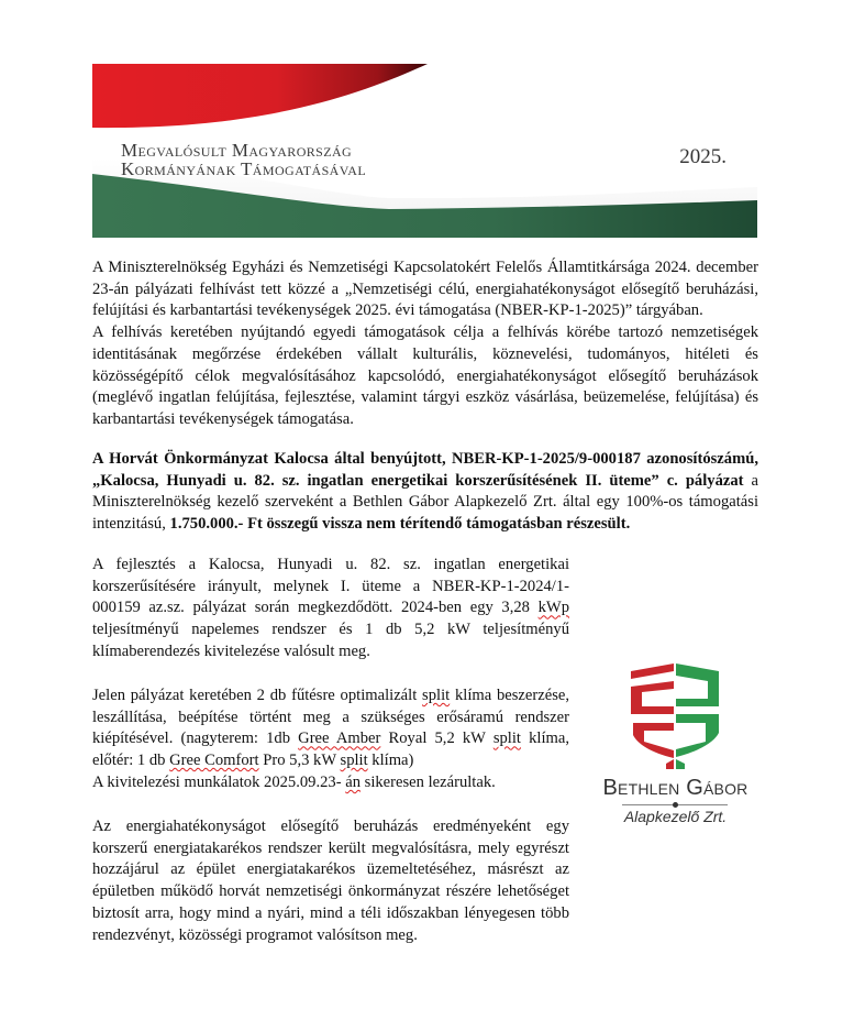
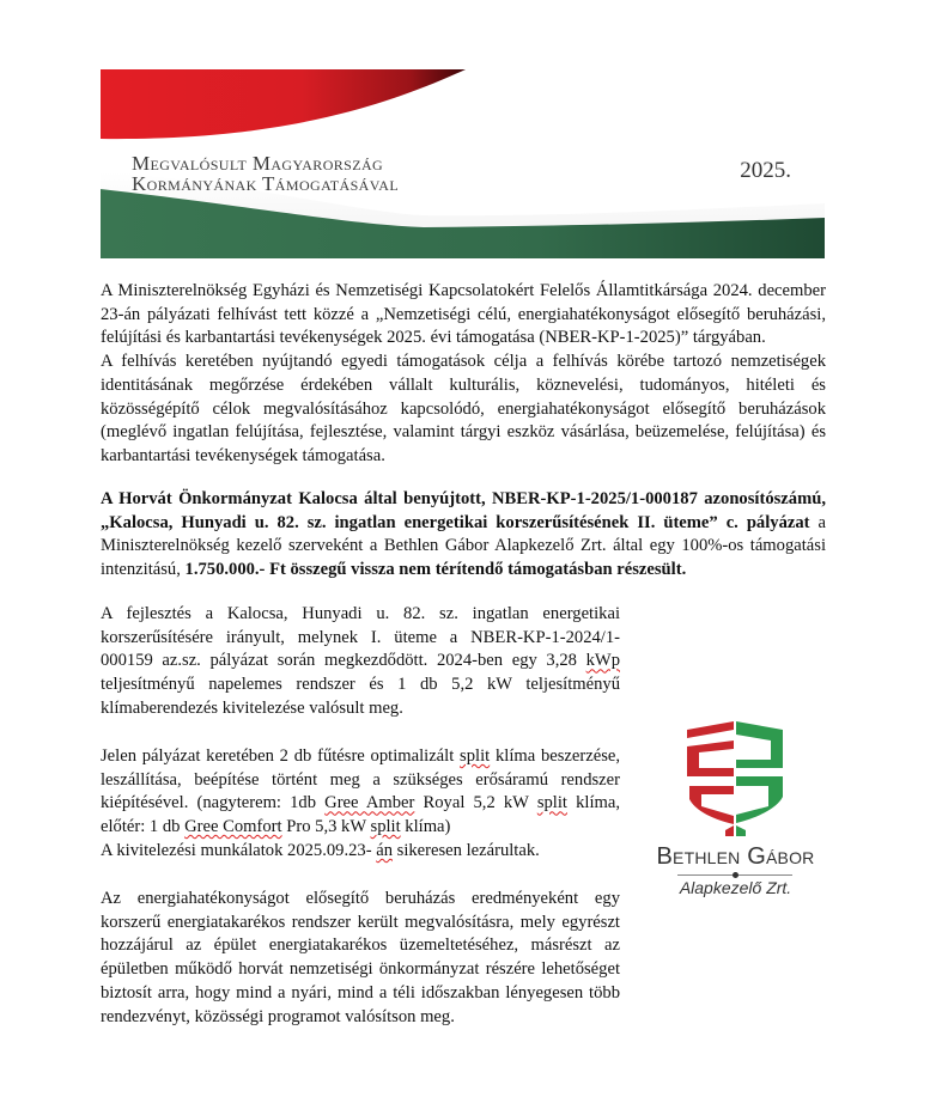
  Megvalósult Magyarország
  Kormányának Támogatásával
  2025.
  A Miniszterelnökség Egyházi és Nemzetiségi Kapcsolatokért Felelős Államtitkársága 2024. december
  23-án pályázati felhívást tett közzé a „Nemzetiségi célú, energiahatékonyságot elősegítő beruházási,
  felújítási és karbantartási tevékenységek 2025. évi támogatása (NBER-KP-1-2025)” tárgyában.
  A felhívás keretében nyújtandó egyedi támogatások célja a felhívás körébe tartozó nemzetiségek
  identitásának megőrzése érdekében vállalt kulturális, köznevelési, tudományos, hitéleti és
  közösségépítő célok megvalósításához kapcsolódó, energiahatékonyságot elősegítő beruházások
  (meglévő ingatlan felújítása, fejlesztése, valamint tárgyi eszköz vásárlása, beüzemelése, felújítása) és
  karbantartási tevékenységek támogatása.
- A Horvát Önkormányzat Kalocsa által benyújtott, NBER-KP-1-2025/9-000187 azonosítószámú,
+ A Horvát Önkormányzat Kalocsa által benyújtott, NBER-KP-1-2025/1-000187 azonosítószámú,
  „Kalocsa, Hunyadi u. 82. sz. ingatlan energetikai korszerűsítésének II. üteme” c. pályázat a
  Miniszterelnökség kezelő szerveként a Bethlen Gábor Alapkezelő Zrt. által egy 100%-os támogatási
  intenzitású, 1.750.000.- Ft összegű vissza nem térítendő támogatásban részesült.
  A fejlesztés a Kalocsa, Hunyadi u. 82. sz. ingatlan energetikai
  korszerűsítésére irányult, melynek I. üteme a NBER-KP-1-2024/1-
  000159 az.sz. pályázat során megkezdődött. 2024-ben egy 3,28 kWp
  teljesítményű napelemes rendszer és 1 db 5,2 kW teljesítményű
  klímaberendezés kivitelezése valósult meg.
  Jelen pályázat keretében 2 db fűtésre optimalizált split klíma beszerzése,
  leszállítása, beépítése történt meg a szükséges erősáramú rendszer
  kiépítésével. (nagyterem: 1db Gree Amber Royal 5,2 kW split klíma,
  előtér: 1 db Gree Comfort Pro 5,3 kW split klíma)
  A kivitelezési munkálatok 2025.09.23- án sikeresen lezárultak.
  Az energiahatékonyságot elősegítő beruházás eredményeként egy
  korszerű energiatakarékos rendszer került megvalósításra, mely egyrészt
  hozzájárul az épület energiatakarékos üzemeltetéséhez, másrészt az
  épületben működő horvát nemzetiségi önkormányzat részére lehetőséget
  biztosít arra, hogy mind a nyári, mind a téli időszakban lényegesen több
  rendezvényt, közösségi programot valósítson meg.
  Bethlen Gábor
  Alapkezelő Zrt.
